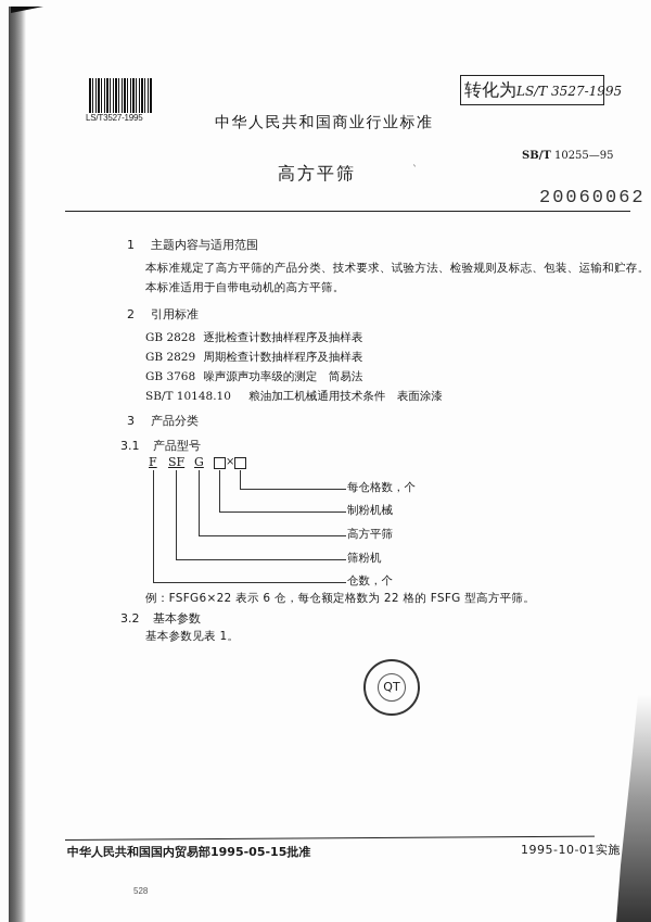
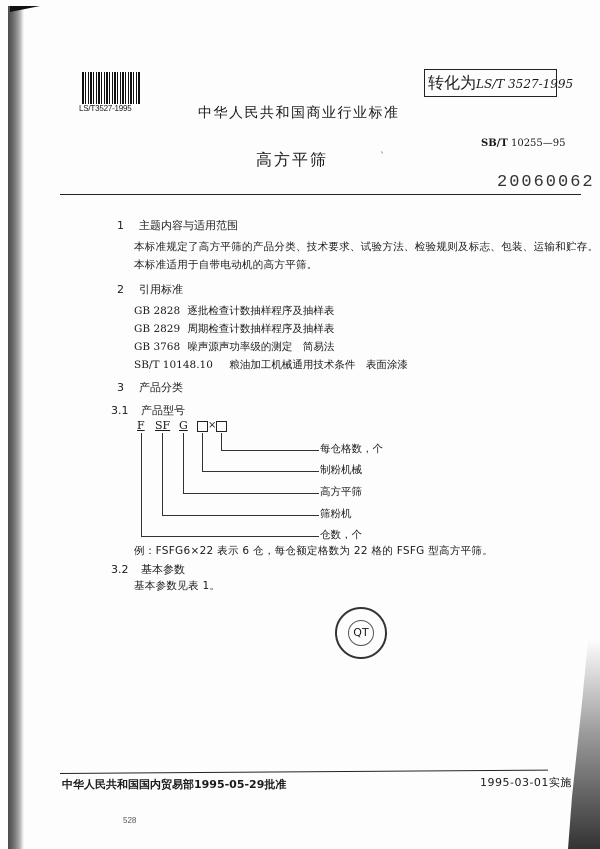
  LS/T3527-1995
  转化为LS/T 3527-1995
  中华人民共和国商业行业标准
  SB/T 10255—95
  高方平筛
  ˋ
  20060062
  1 主题内容与适用范围
  本标准规定了高方平筛的产品分类、技术要求、试验方法、检验规则及标志、包装、运输和贮存。
  本标准适用于自带电动机的高方平筛。
  2 引用标准
  GB 2828 逐批检查计数抽样程序及抽样表
  GB 2829 周期检查计数抽样程序及抽样表
  GB 3768 噪声源声功率级的测定 简易法
  SB/T 10148.10 粮油加工机械通用技术条件 表面涂漆
  3 产品分类
  3.1 产品型号
  F
  SF
  G
  ×
  每仓格数，个
  制粉机械
  高方平筛
  筛粉机
  仓数，个
  例：FSFG6×22 表示 6 仓，每仓额定格数为 22 格的 FSFG 型高方平筛。
  3.2 基本参数
  基本参数见表 1。
  QT
- 中华人民共和国国内贸易部1995-05-15批准
+ 中华人民共和国国内贸易部1995-05-29批准
- 1995-10-01实施
+ 1995-03-01实施
  528
